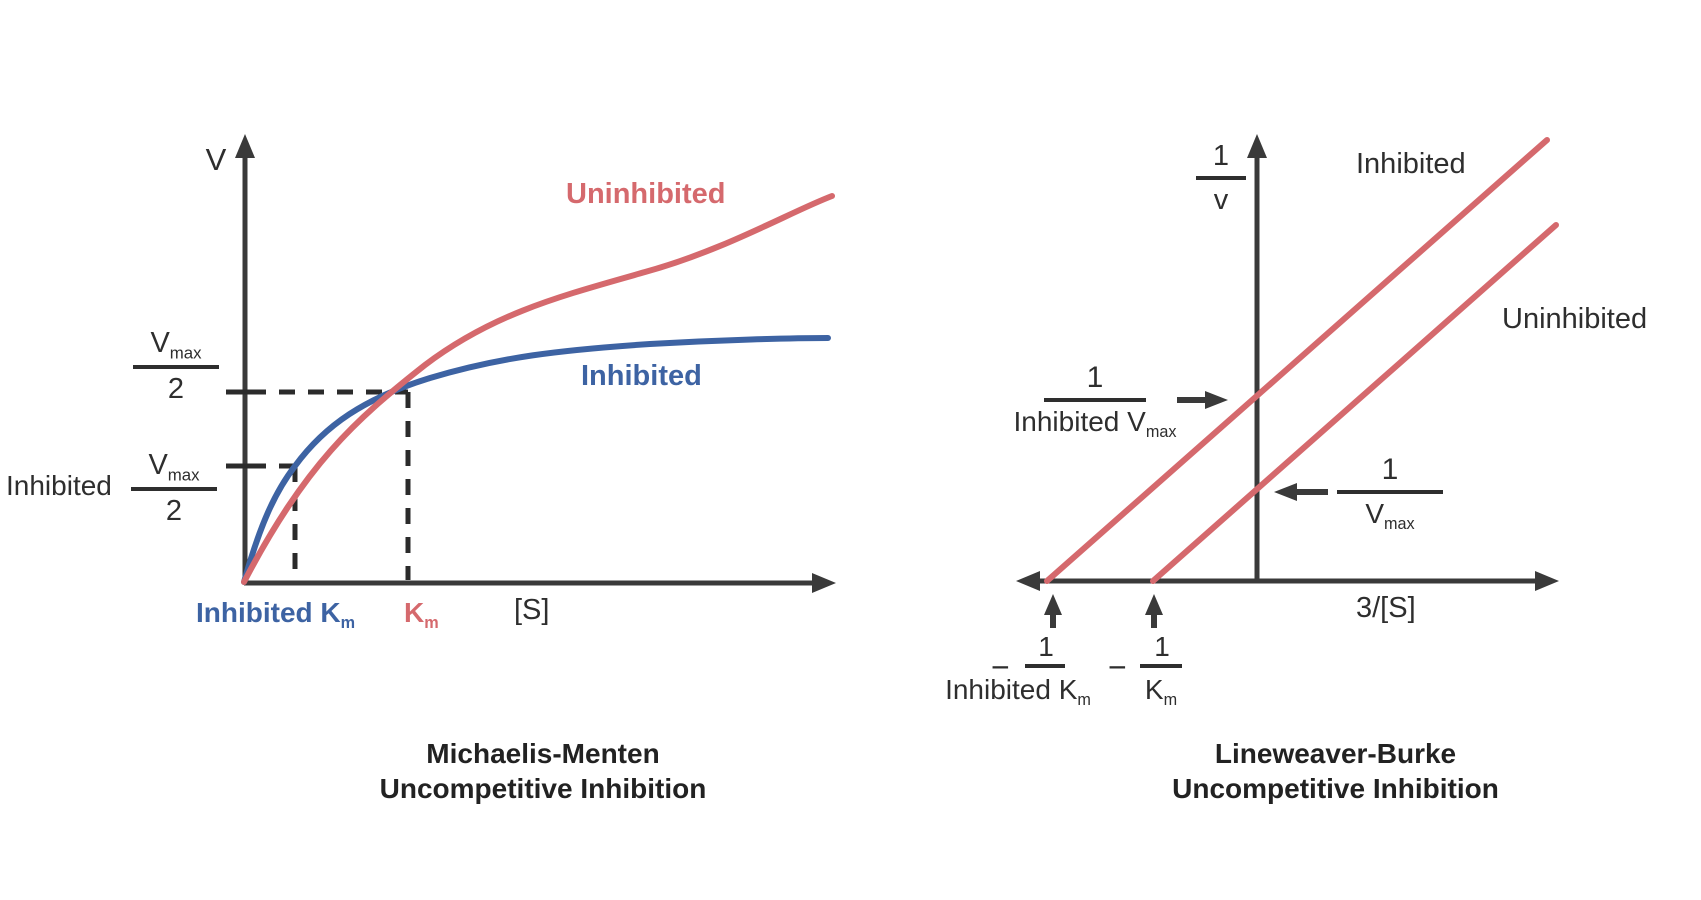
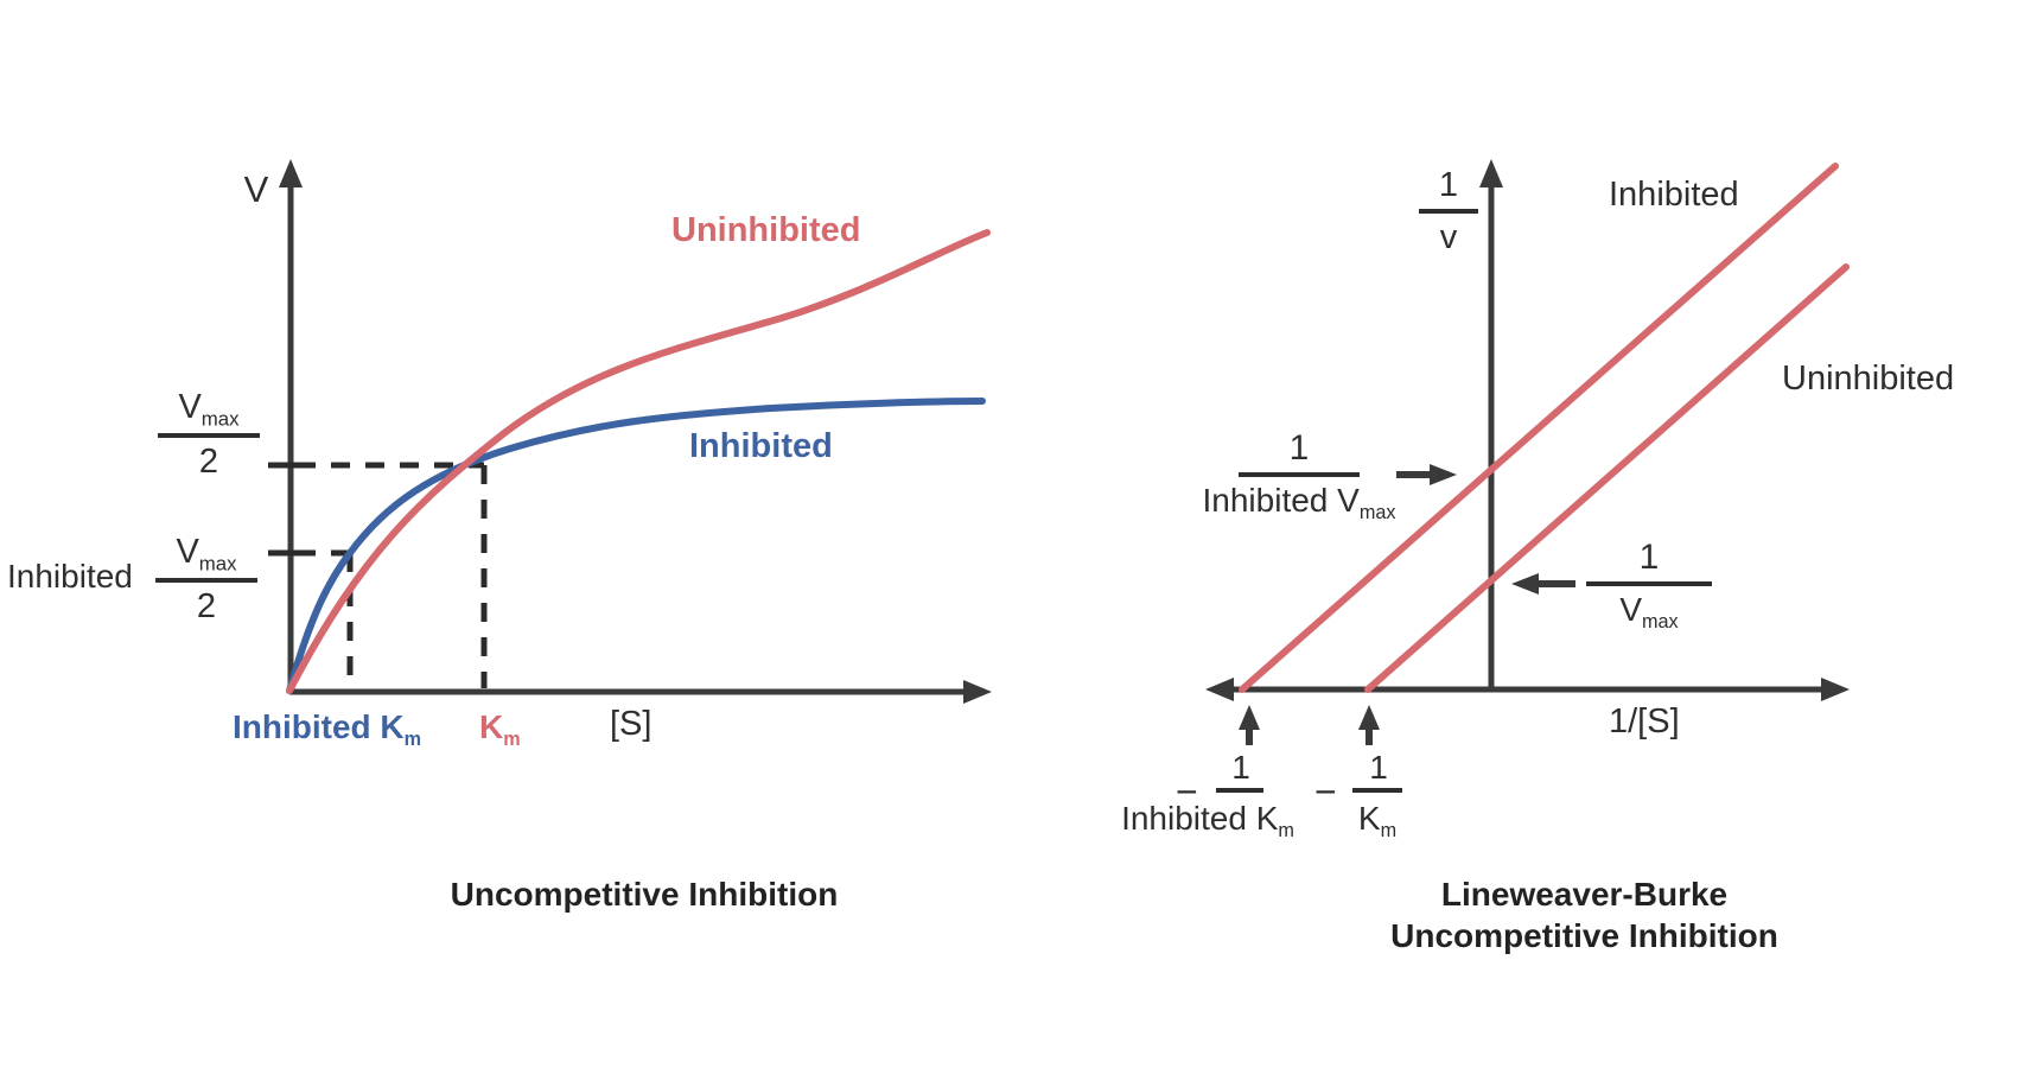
  V
  Vmax
  2
  Inhibited
  Vmax
  2
  Uninhibited
  Inhibited
  Inhibited Km
  Km
  [S]
- Michaelis-Menten
  Uncompetitive Inhibition
  1
  v
  Inhibited
  Uninhibited
  1
  Inhibited Vmax
  1
  Vmax
  −
  1
  Inhibited Km
  −
  1
  Km
- 3/[S]
+ 1/[S]
  Lineweaver-Burke
  Uncompetitive Inhibition
